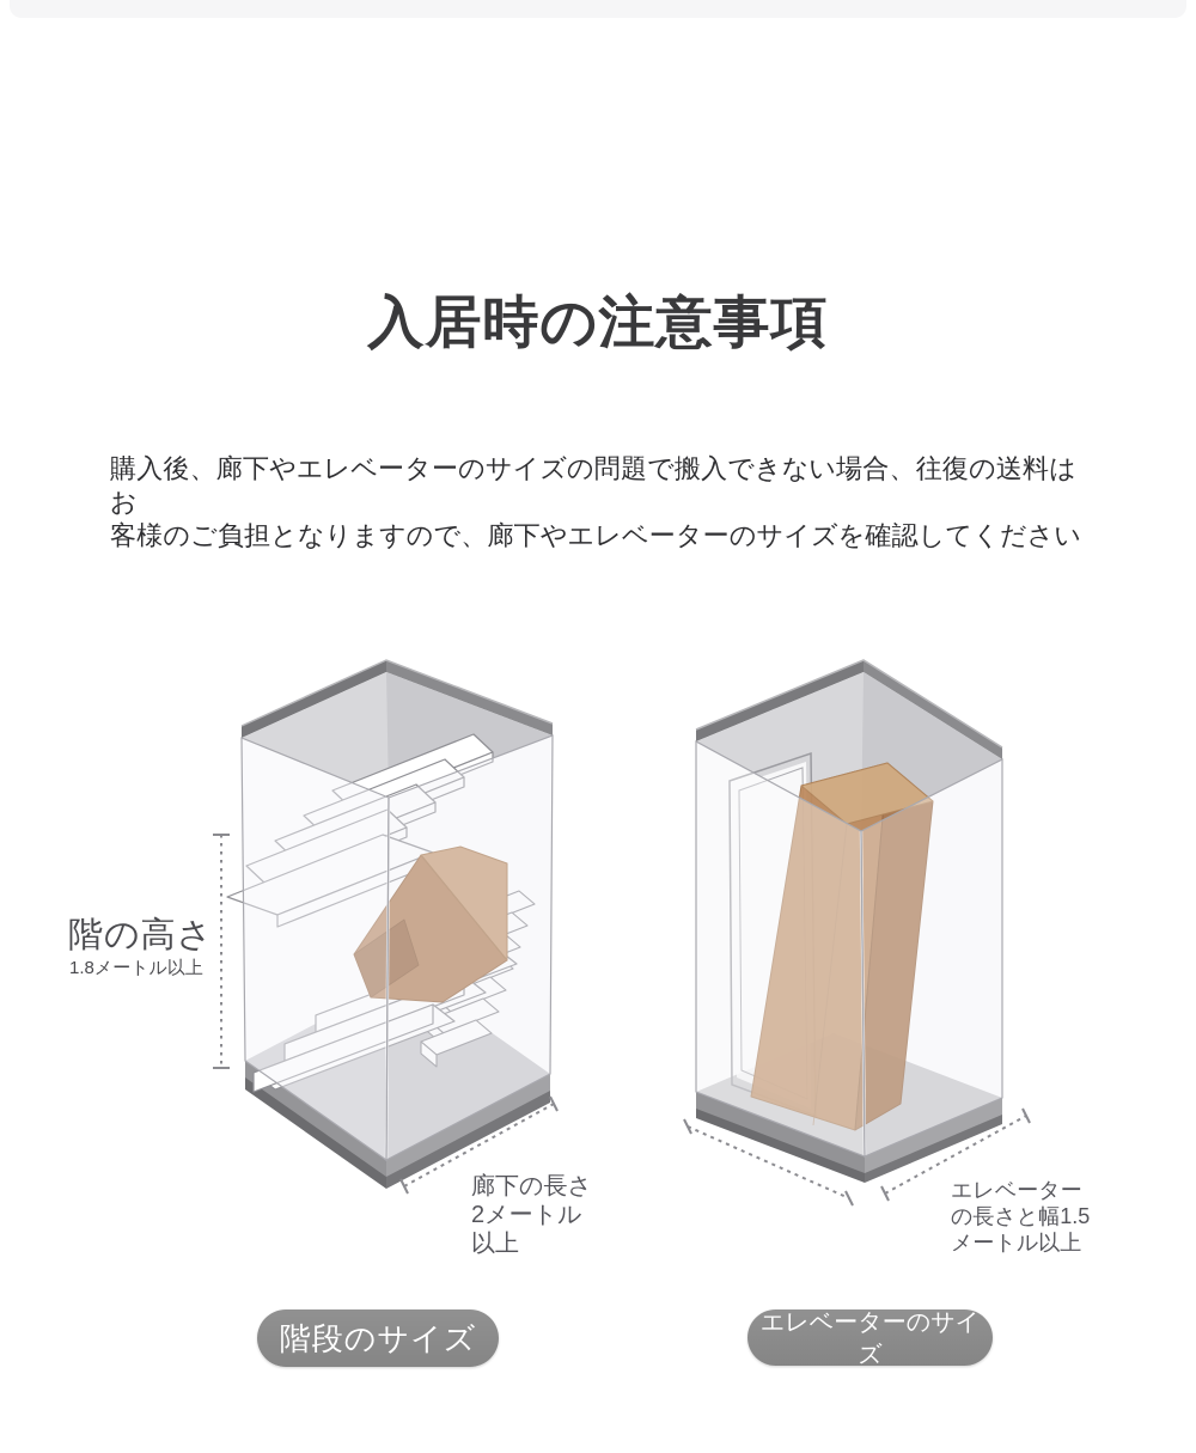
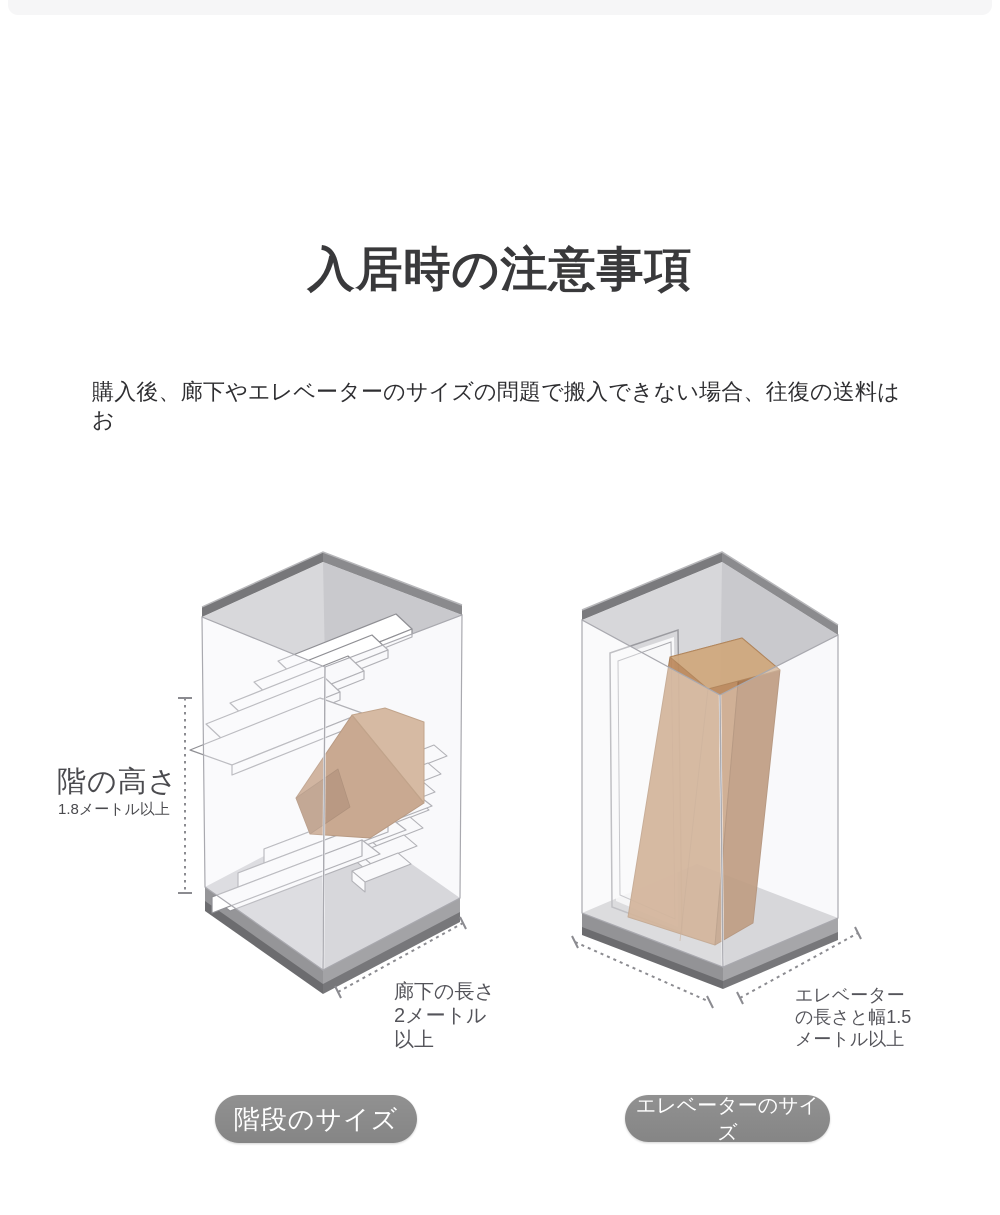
  入居時の注意事項
  購入後、廊下やエレベーターのサイズの問題で搬入できない場合、往復の送料はお
- 客様のご負担となりますので、廊下やエレベーターのサイズを確認してください
  階の高さ
  1.8メートル以上
  廊下の長さ
  2メートル
  以上
  エレベーター
  の長さと幅1.5
  メートル以上
  階段のサイズ
  エレベーターのサイズ
